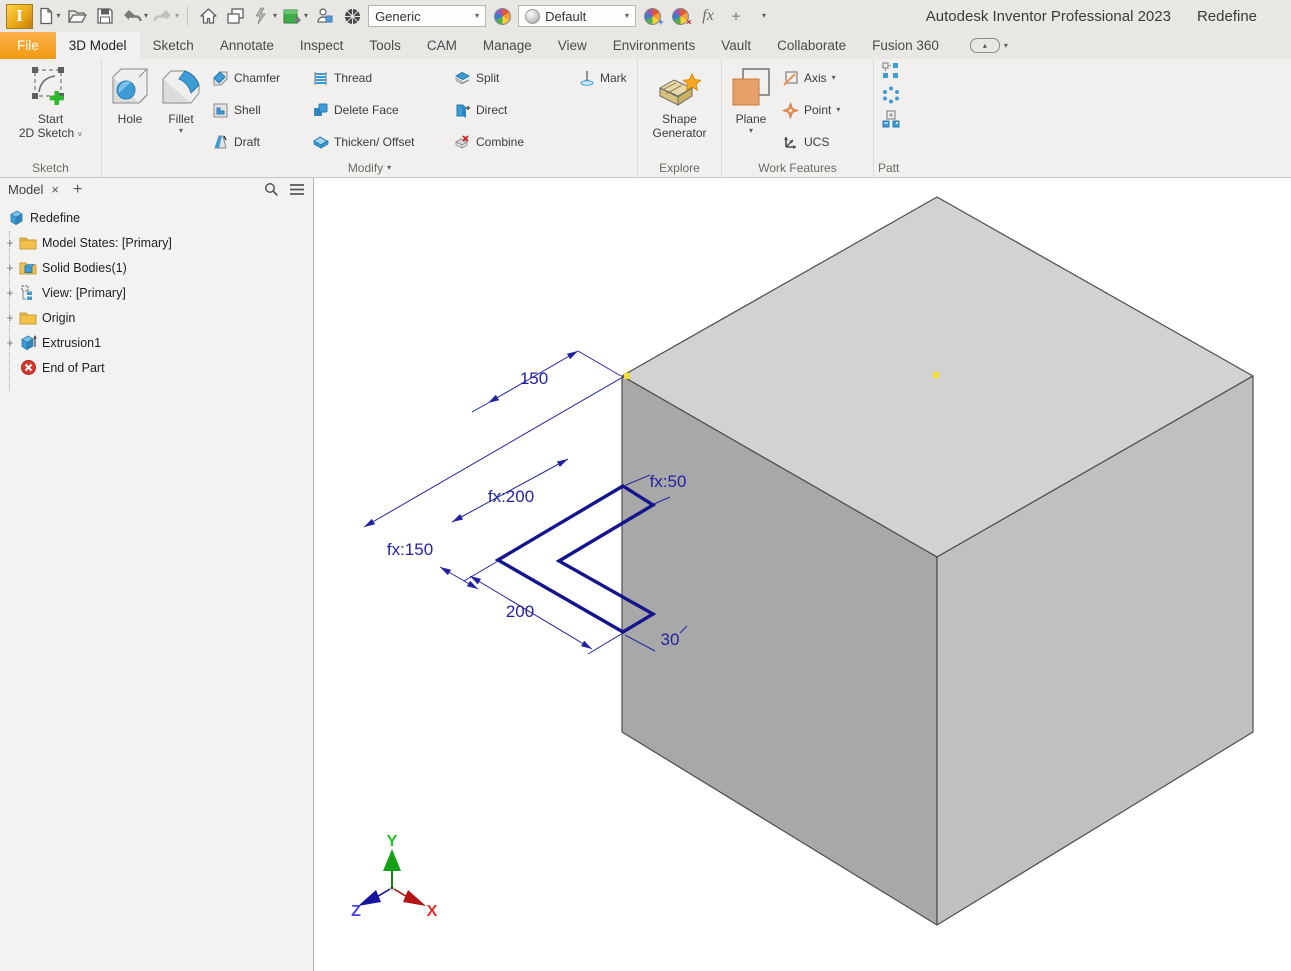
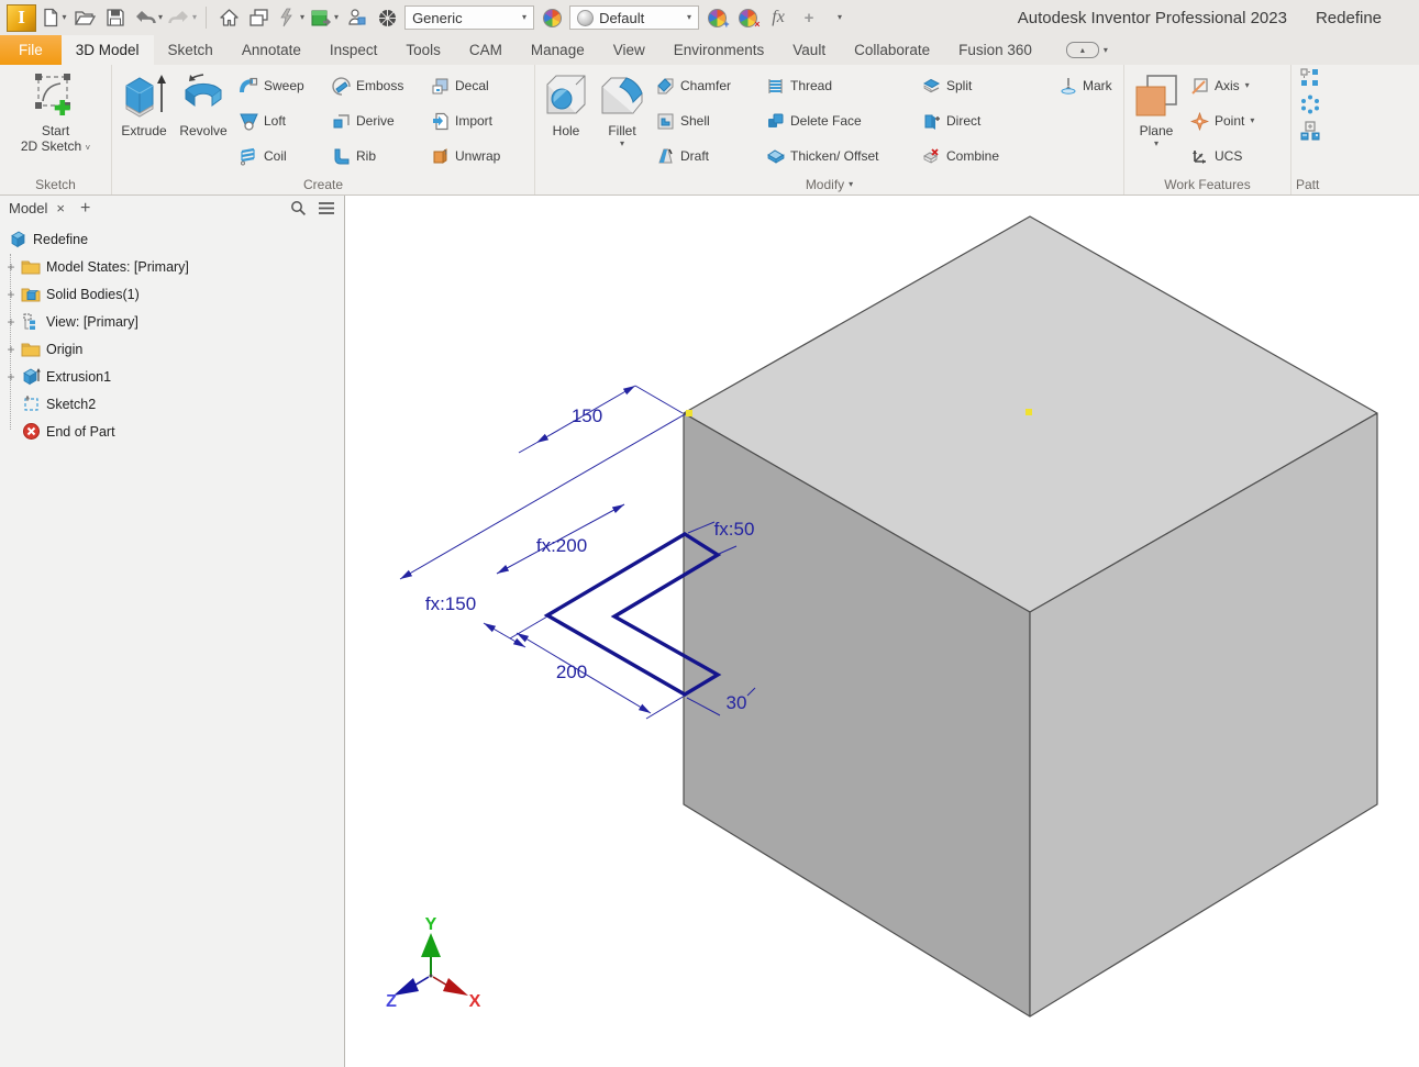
  I
  ▾
  ▾
  ▾
  ▾
  ▾
  Generic
  ▾
  Default
  ▾
  +
  ×
  fx
  +
  ▾
  Autodesk Inventor Professional 2023
  Redefine
  File
  3D Model
  Sketch
  Annotate
  Inspect
  Tools
  CAM
  Manage
  View
  Environments
  Vault
  Collaborate
  Fusion 360
  ▴
  ▾
  Start
  2D Sketch ˅
  Sketch
+ Extrude
+ Revolve
+ Sweep
+ Loft
+ Coil
+ Emboss
+ Derive
+ Rib
+ Decal
+ Import
+ Unwrap
+ Create
  Hole
  Fillet
  ▾
  Chamfer
  Shell
  Draft
  Thread
  Delete Face
  Thicken/ Offset
  Split
  Direct
  Combine
  Mark
  Modify
  ▾
- Shape
- Generator
- Explore
  Plane
  ▾
  Axis
  ▾
  Point
  ▾
  UCS
  Work Features
  Patt
  Model
  ×
  +
  Redefine
  +
  Model States: [Primary]
  +
  Solid Bodies(1)
  +
  View: [Primary]
  +
  Origin
  +
  Extrusion1
+ Sketch2
  End of Part
  150
  fx:200
  fx:150
  200
  fx:50
  30
  Y
  Z
  X
